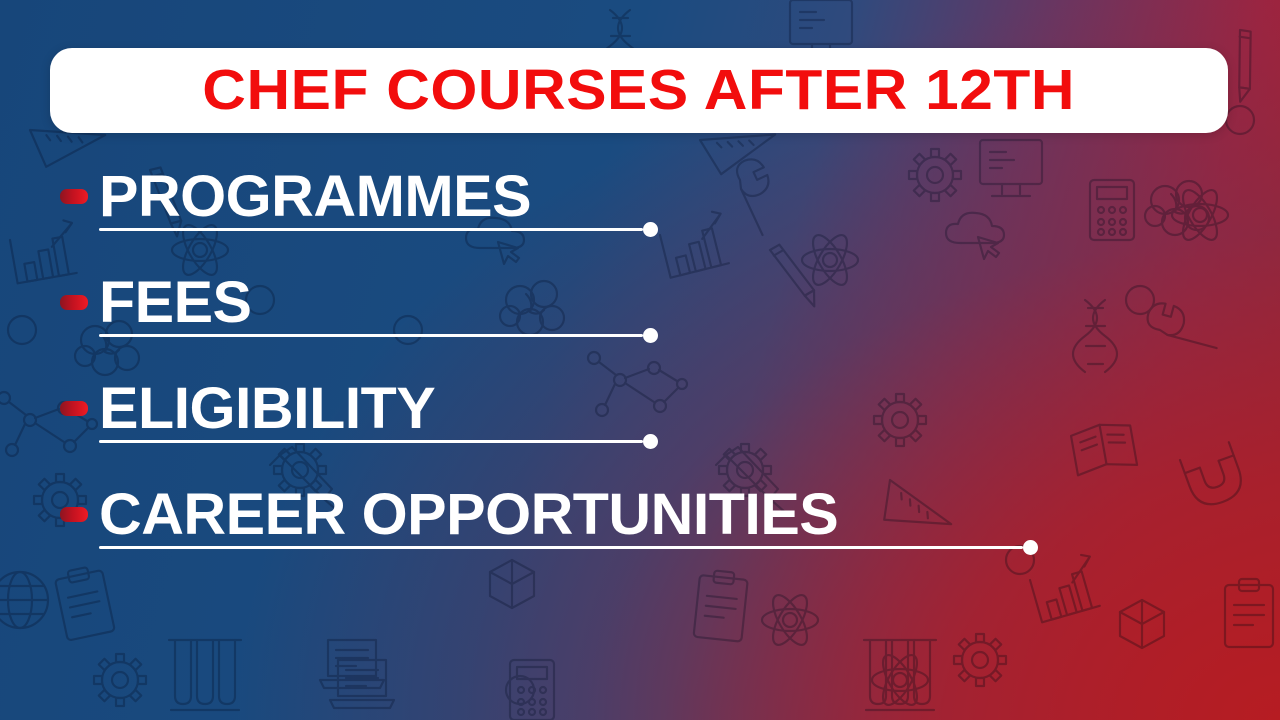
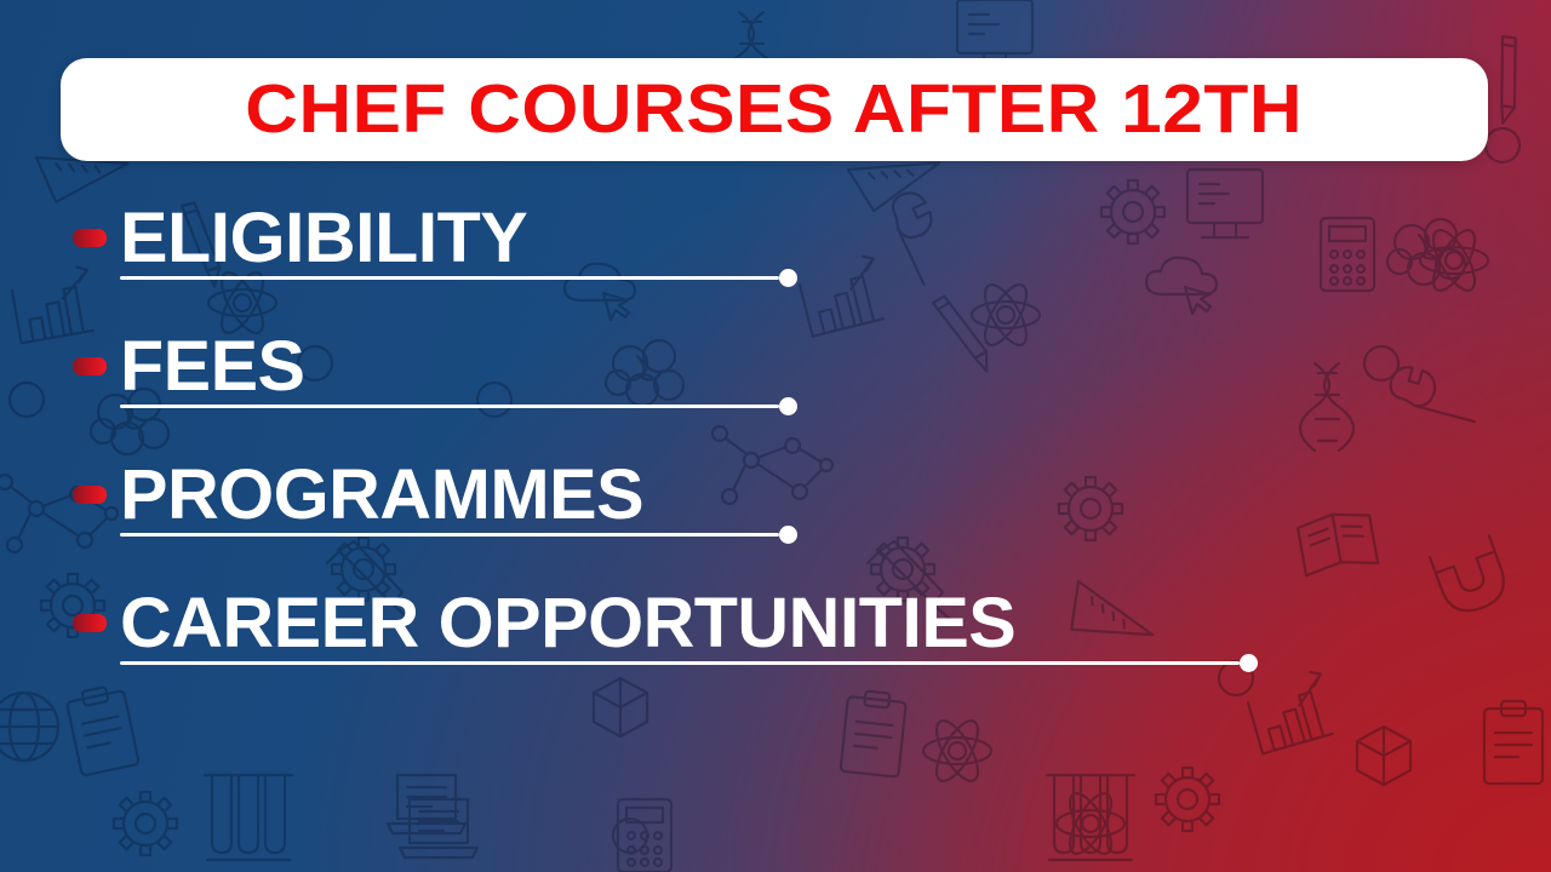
  CHEF COURSES AFTER 12TH
- PROGRAMMES
+ ELIGIBILITY
  FEES
- ELIGIBILITY
+ PROGRAMMES
  CAREER OPPORTUNITIES
